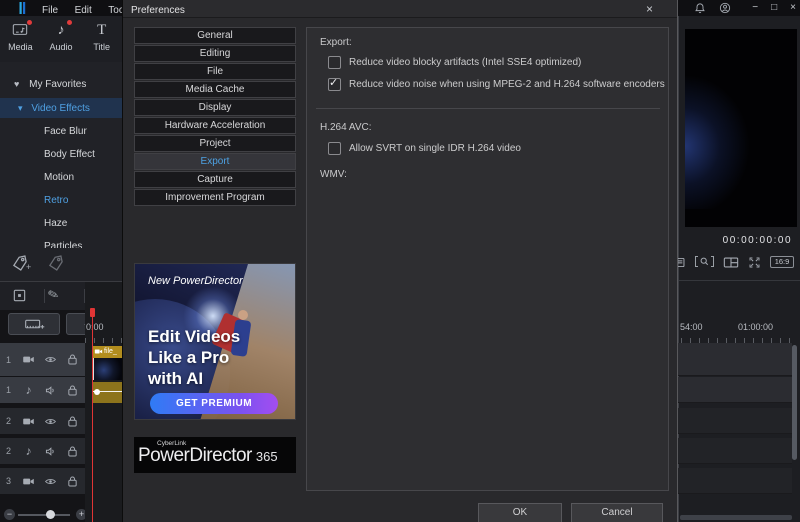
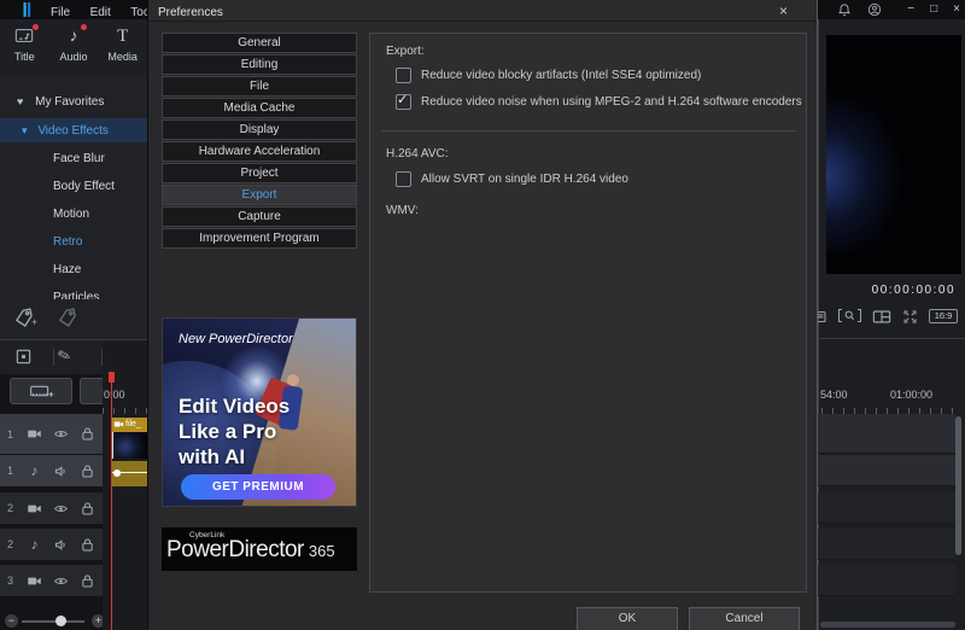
  File Edit To
  −
  □
  ×
- Media
+ Title
  ♪
  Audio
  T
- Title
+ Media
  ♥ My Favorites
  ▾ Video Effects
  Face Blur
  Body Effect
  Motion
  Retro
  Haze
  Particles
  +
  1
  1
  ♪
  2
  2
  ♪
  3
  −
  +
  000
  00:00:00:00
  16:9
  54:00
  01:00:00
  Preferences
  ×
  General
  Editing
  File
  Media Cache
  Display
  Hardware Acceleration
  Project
  Export
  Capture
  Improvement Program
  New PowerDirector
  Edit Videos
  Like a Pro
  with AI
  GET PREMIUM
  PowerDirector 365
  Export:
  Reduce video blocky artifacts (Intel SSE4 optimized)
  Reduce video noise when using MPEG-2 and H.264 software encoders
  H.264 AVC:
  Allow SVRT on single IDR H.264 video
  WMV:
  OK
  Cancel
